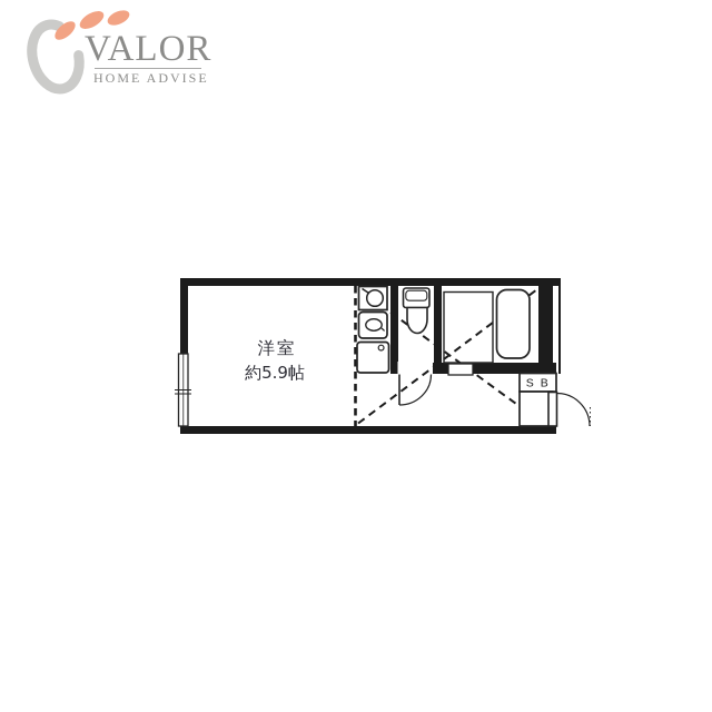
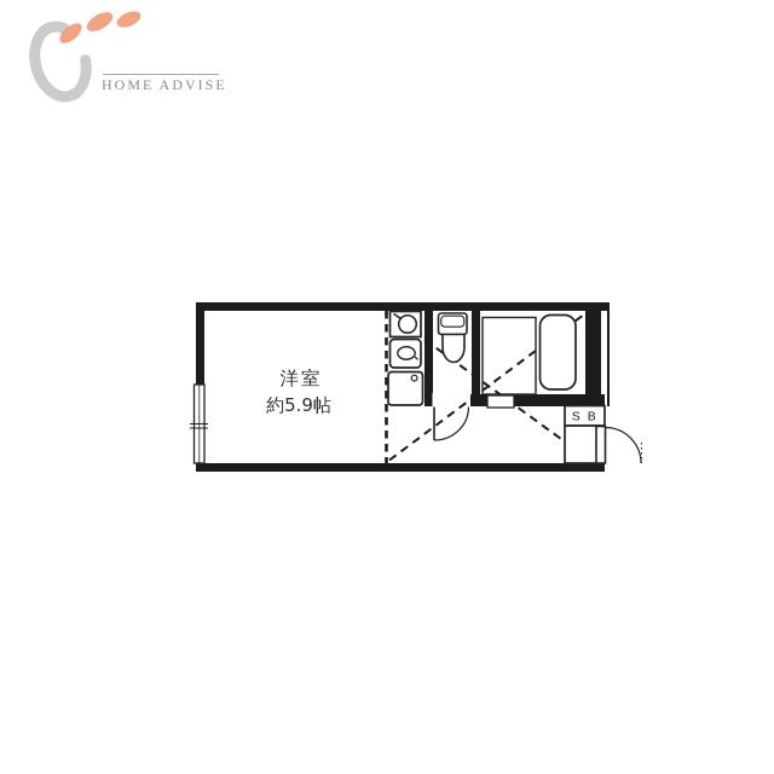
- VALOR
  HOME ADVISE
  S B
  洋室
  約5.9帖
